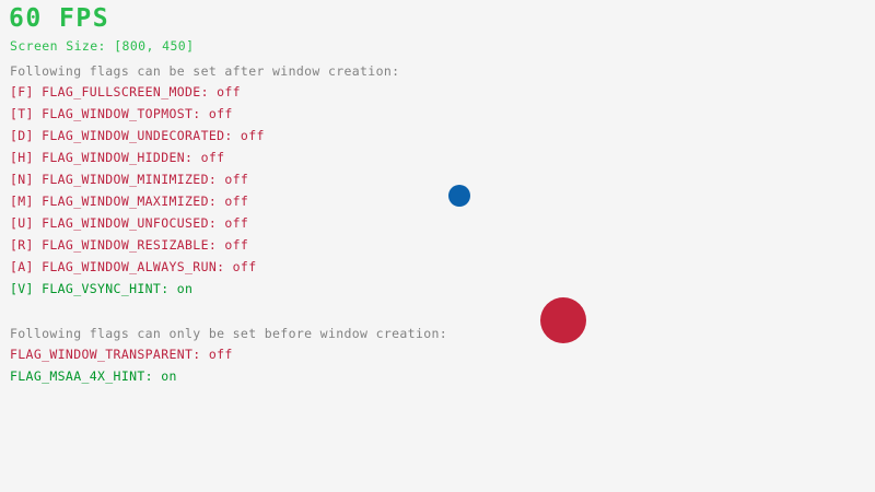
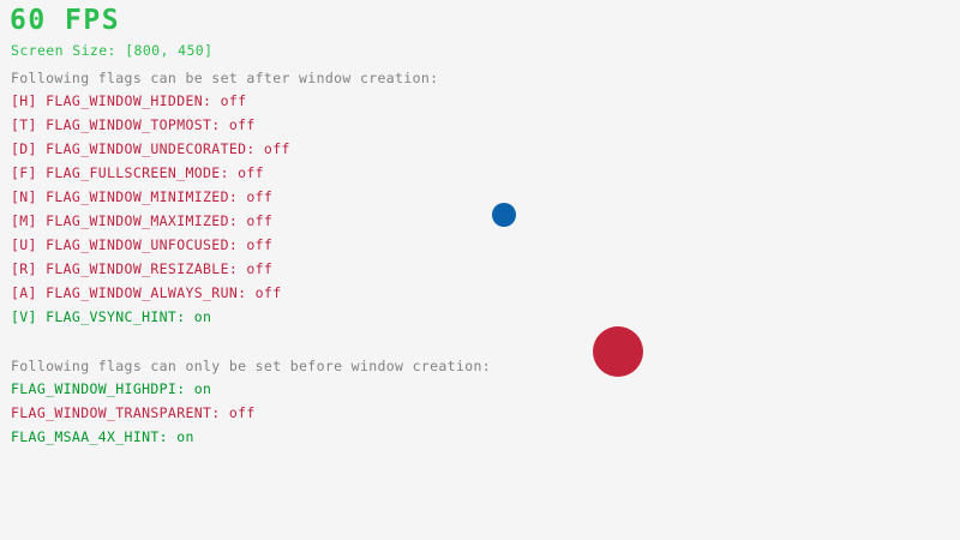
  60 FPS
  Screen Size: [800, 450]
  Following flags can be set after window creation:
- [F] FLAG_FULLSCREEN_MODE: off
+ [H] FLAG_WINDOW_HIDDEN: off
  [T] FLAG_WINDOW_TOPMOST: off
  [D] FLAG_WINDOW_UNDECORATED: off
- [H] FLAG_WINDOW_HIDDEN: off
+ [F] FLAG_FULLSCREEN_MODE: off
  [N] FLAG_WINDOW_MINIMIZED: off
  [M] FLAG_WINDOW_MAXIMIZED: off
  [U] FLAG_WINDOW_UNFOCUSED: off
  [R] FLAG_WINDOW_RESIZABLE: off
  [A] FLAG_WINDOW_ALWAYS_RUN: off
  [V] FLAG_VSYNC_HINT: on
  Following flags can only be set before window creation:
+ FLAG_WINDOW_HIGHDPI: on
  FLAG_WINDOW_TRANSPARENT: off
  FLAG_MSAA_4X_HINT: on
